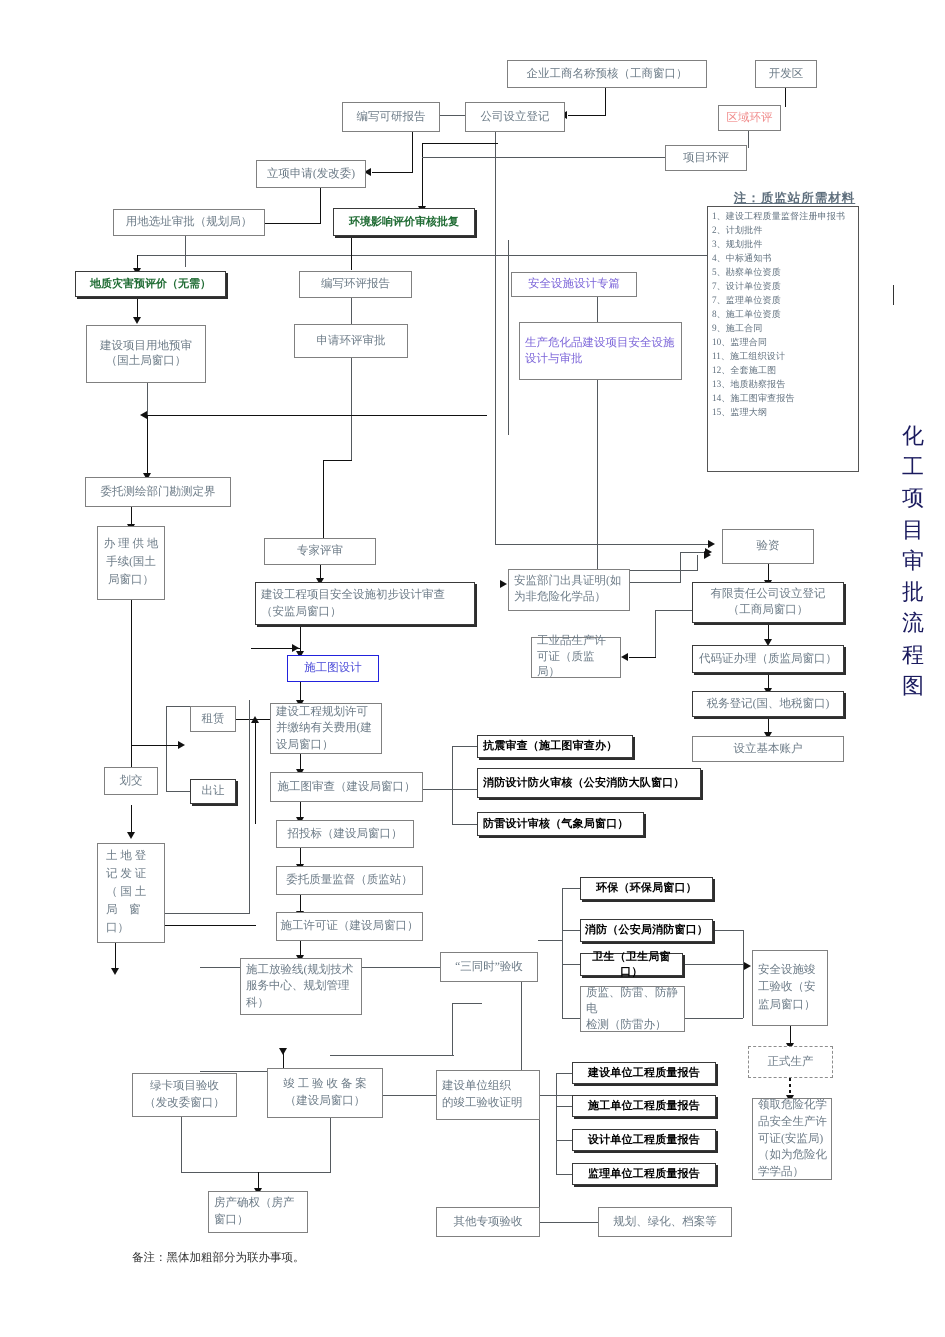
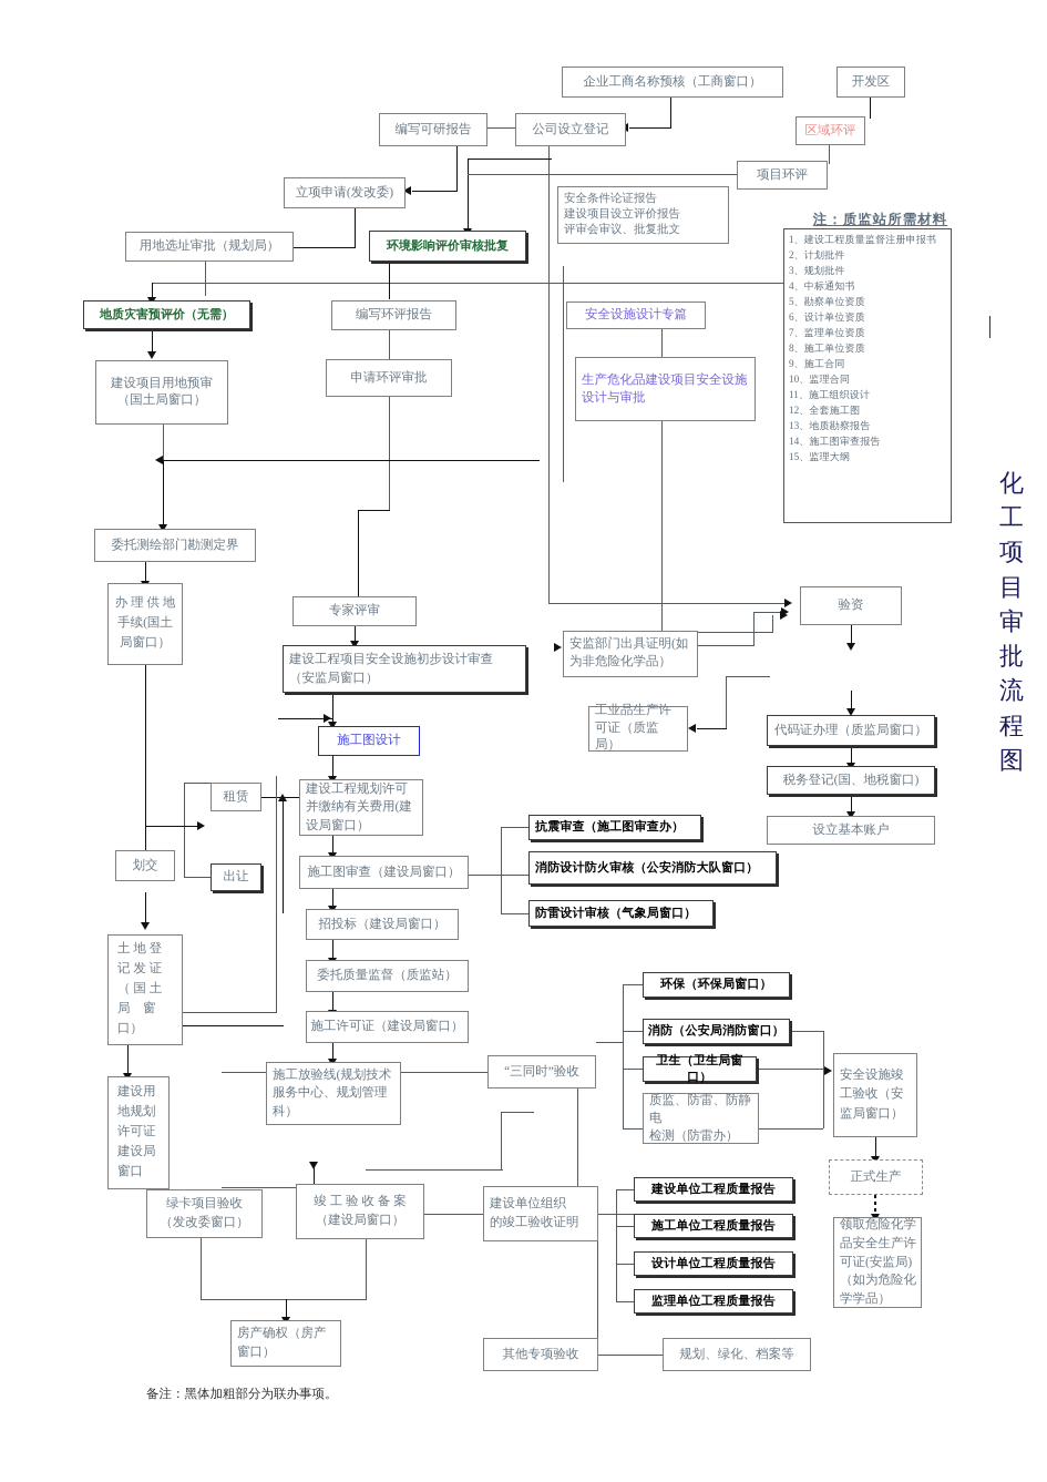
  企业工商名称预核（工商窗口）
  开发区
  编写可研报告
  公司设立登记
  区域环评
  立项申请(发改委)
  项目环评
+ 安全条件论证报告
+ 建设项目设立评价报告
+ 评审会审议、批复批文
  用地选址审批（规划局）
  环境影响评价审核批复
  地质灾害预评价（无需）
  编写环评报告
  安全设施设计专篇
  建设项目用地预审
  （国土局窗口）
  申请环评审批
  生产危化品建设项目安全设施设计与审批
  委托测绘部门勘测定界
  办 理 供 地
  手续(国土
  局窗口）
  专家评审
  验资
  安监部门出具证明(如
  为非危险化学品）
  建设工程项目安全设施初步设计审查
  （安监局窗口）
- 有限责任公司设立登记
- （工商局窗口）
  工业品生产许
  可证（质监局）
  代码证办理（质监局窗口）
  施工图设计
  税务登记(国、地税窗口)
  设立基本账户
  建设工程规划许可并缴纳有关费用(建设局窗口）
  租赁
  出让
  抗震审查（施工图审查办）
  施工图审查（建设局窗口）
  消防设计防火审核（公安消防大队窗口）
  招投标（建设局窗口）
  防雷设计审核（气象局窗口）
  划交
  委托质量监督（质监站）
  土 地 登
  记 发 证
  （ 国 土
  局 窗
  口）
  施工许可证（建设局窗口）
  环保（环保局窗口）
  消防（公安局消防窗口）
  施工放验线(规划技术服务中心、规划管理科）
  “三同时”验收
  卫生（卫生局窗口）
  安全设施竣工验收（安监局窗口）
+ 建设用
+ 地规划
+ 许可证
+ 建设局
+ 窗口
  质监、防雷、防静电
  检测（防雷办）
  正式生产
  绿卡项目验收
  （发改委窗口）
  竣 工 验 收 备 案
  （建设局窗口）
  建设单位组织
  的竣工验收证明
  建设单位工程质量报告
  施工单位工程质量报告
  领取危险化学品安全生产许可证(安监局)（如为危险化学学品）
  设计单位工程质量报告
  监理单位工程质量报告
  房产确权（房产窗口）
  其他专项验收
  规划、绿化、档案等
  注：质监站所需材料
  1、建设工程质量监督注册申报书
  2、计划批件
  3、规划批件
  4、中标通知书
  5、勘察单位资质
- 7、设计单位资质
+ 6、设计单位资质
  7、监理单位资质
  8、施工单位资质
  9、施工合同
  10、监理合同
  11、施工组织设计
  12、全套施工图
  13、地质勘察报告
  14、施工图审查报告
  15、监理大纲
  化
  工
  项
  目
  审
  批
  流
  程
  图
  备注：黑体加粗部分为联办事项。
